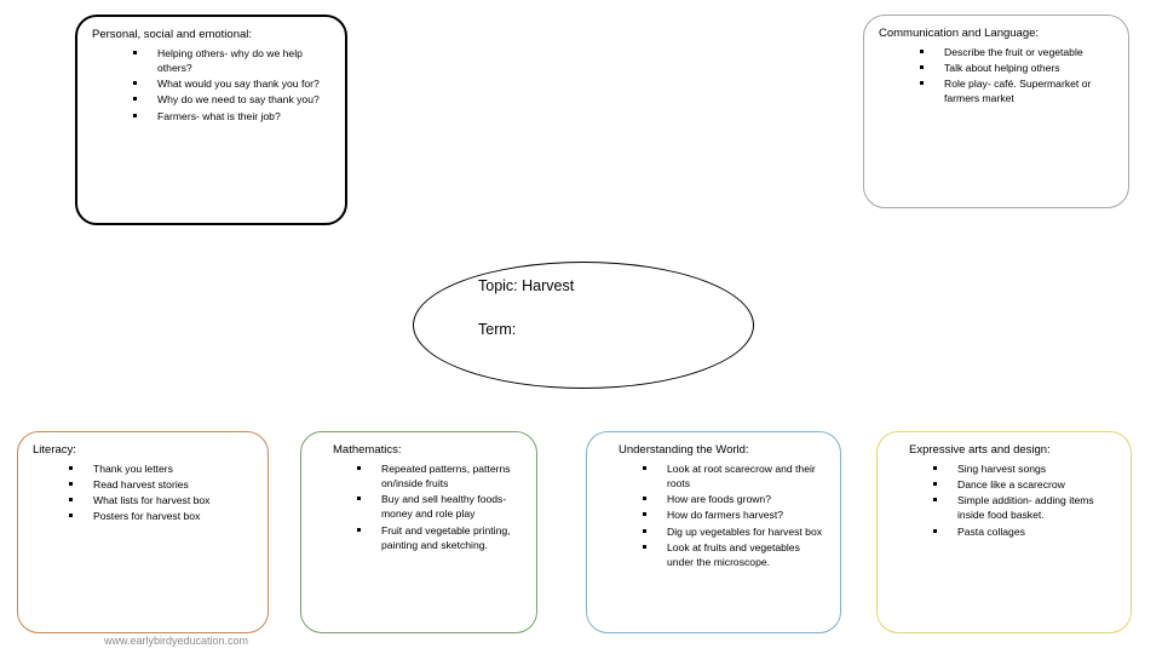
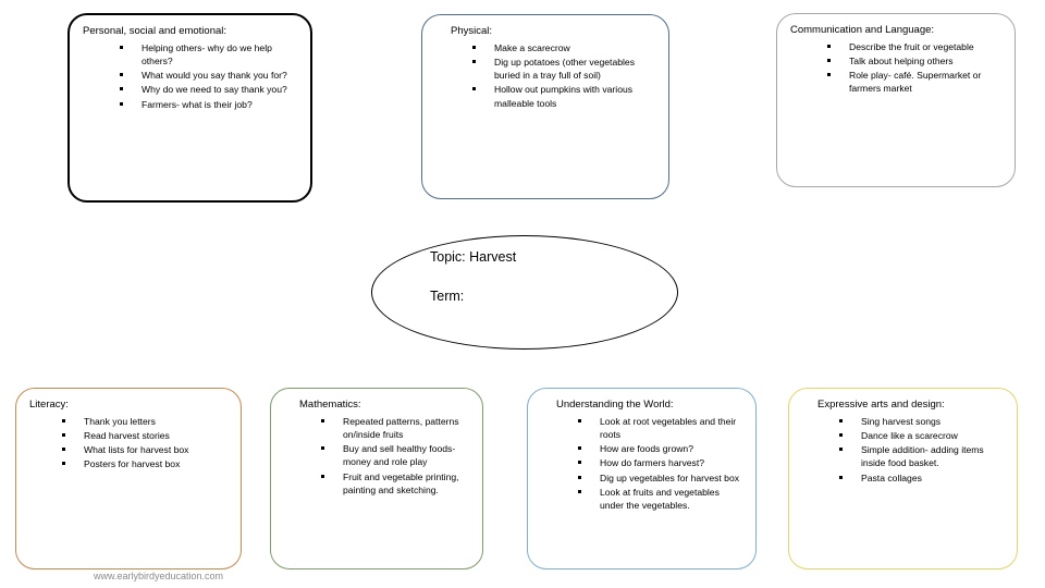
  Personal, social and emotional:
  Helping others- why do we help others?
  What would you say thank you for?
  Why do we need to say thank you?
  Farmers- what is their job?
+ Physical:
+ Make a scarecrow
+ Dig up potatoes (other vegetables buried in a tray full of soil)
+ Hollow out pumpkins with various malleable tools
  Communication and Language:
  Describe the fruit or vegetable
  Talk about helping others
  Role play- café. Supermarket or farmers market
  Topic: Harvest
  Term:
  Literacy:
  Thank you letters
  Read harvest stories
  What lists for harvest box
  Posters for harvest box
  Mathematics:
  Repeated patterns, patterns on/inside fruits
  Buy and sell healthy foods- money and role play
  Fruit and vegetable printing, painting and sketching.
  Understanding the World:
- Look at root scarecrow and their roots
+ Look at root vegetables and their roots
  How are foods grown?
  How do farmers harvest?
  Dig up vegetables for harvest box
- Look at fruits and vegetables under the microscope.
+ Look at fruits and vegetables under the vegetables.
  Expressive arts and design:
  Sing harvest songs
  Dance like a scarecrow
  Simple addition- adding items inside food basket.
  Pasta collages
  www.earlybirdyeducation.com
